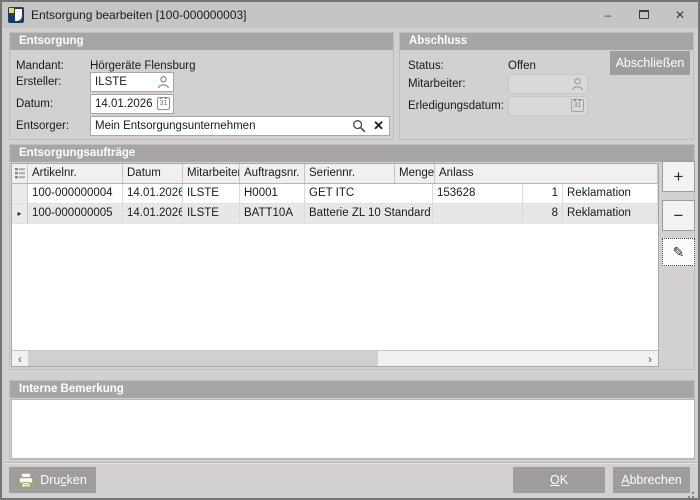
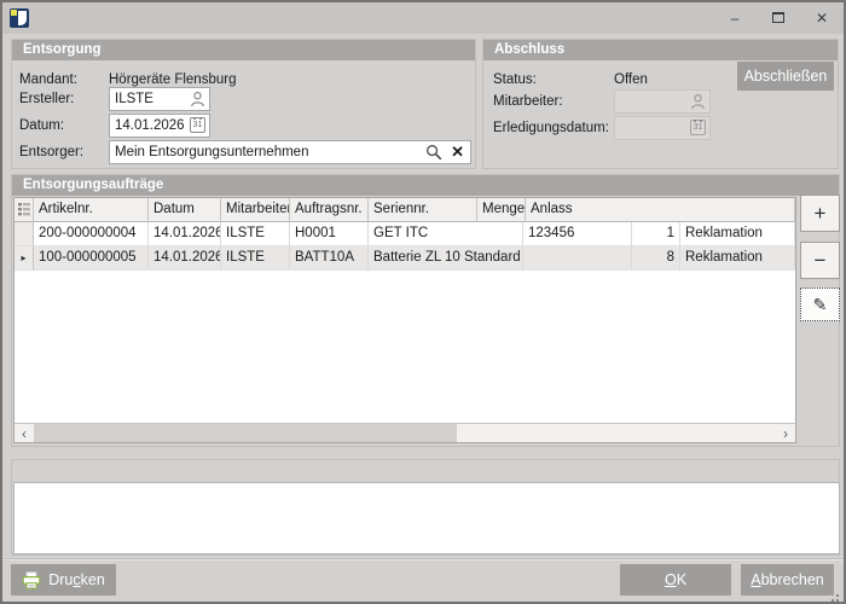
- Entsorgung bearbeiten [100-000000003]
  –
  ✕
  Entsorgung
  Mandant:
  Hörgeräte Flensburg
  Ersteller:
  ILSTE
  Datum:
  14.01.2026
  Entsorger:
  Mein Entsorgungsunternehmen
  ✕
  Abschluss
  Status:
  Offen
  Abschließen
  Mitarbeiter:
  Erledigungsdatum:
  Entsorgungsaufträge
  Artikelnr.
  Datum
  Mitarbeite
  Auftragsnr.
  Seriennr.
  Menge
  Anlass
- 100-000000004
+ 200-000000004
  14.01.2026
  ILSTE
  H0001
  GET ITC
- 153628
+ 123456
  1
  Reklamation
  ▸
  100-000000005
  14.01.2026
  ILSTE
  BATT10A
  Batterie ZL 10 Standard
  8
  Reklamation
  ‹
  ›
  +
  −
  ✎
- Interne Bemerkung
  Drucken
  OK
  Abbrechen
